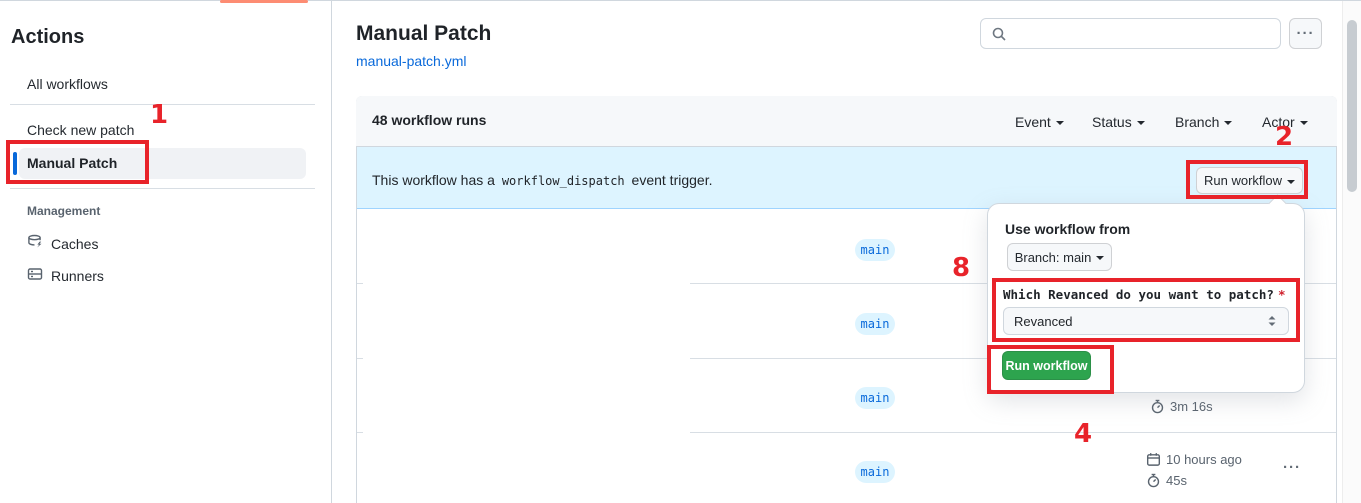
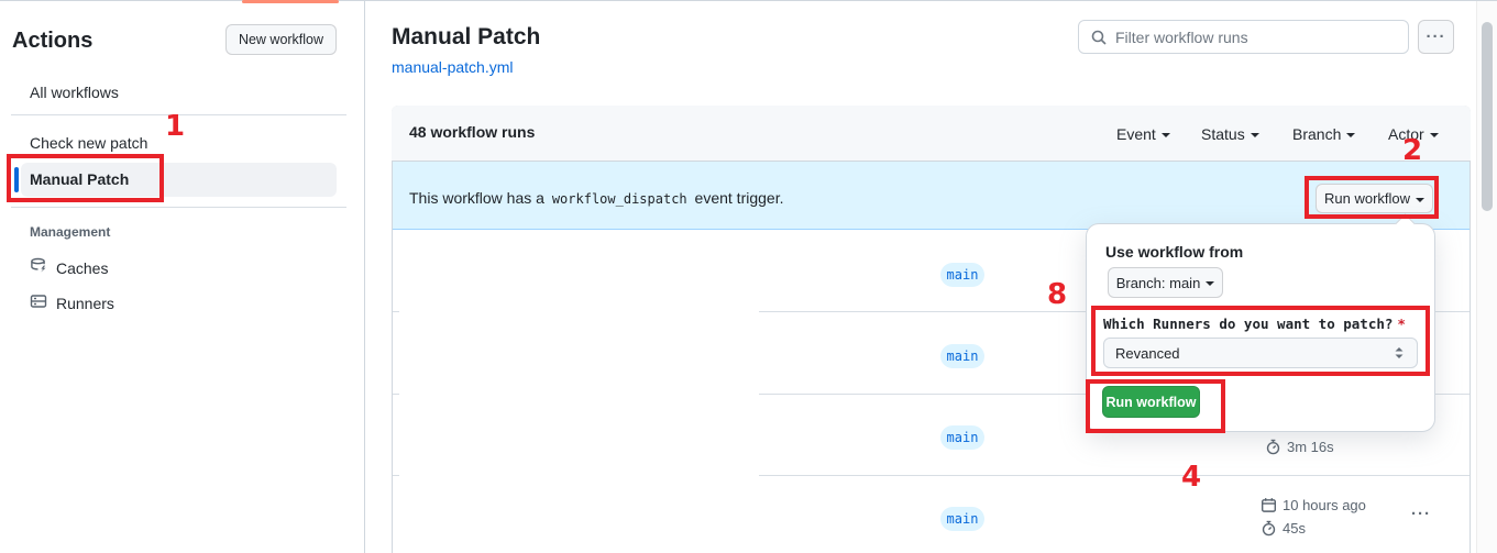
  Actions
+ New workflow
  All workflows
  Check new patch
  Manual Patch
  Management
  Caches
  Runners
  Manual Patch
  manual-patch.yml
+ Filter workflow runs
  ···
  48 workflow runs
  Event
  Status
  Branch
  Actor
  This workflow has a workflow_dispatch event trigger.
  Run workflow
  main
  main
  main
  main
  3m 16s
  10 hours ago
  45s
  ···
  Use workflow from
  Branch: main
- Which Revanced do you want to patch? *
+ Which Runners do you want to patch? *
  Revanced
  Run workflow
  1
  2
  8
  4
